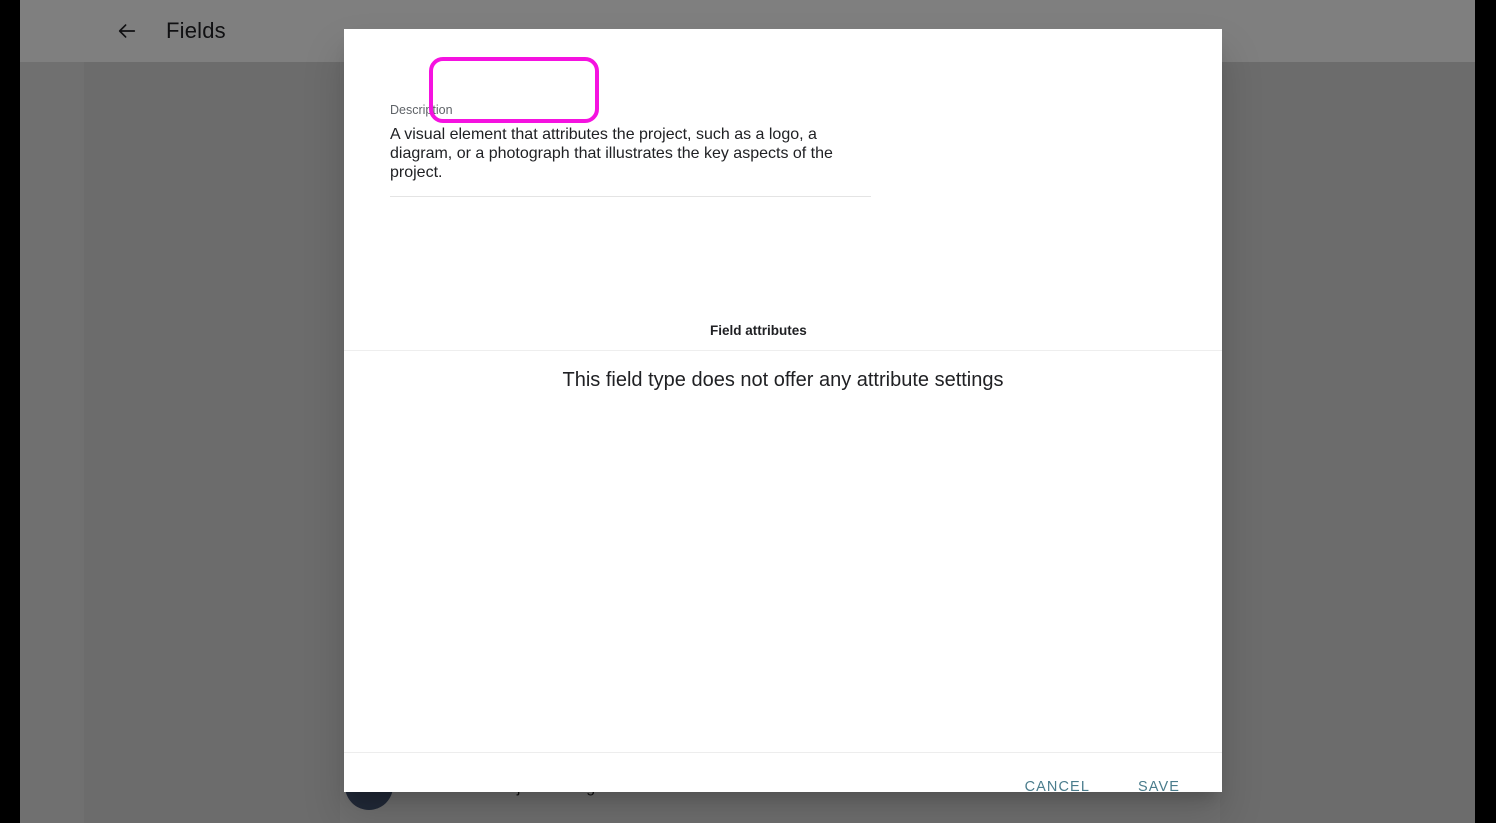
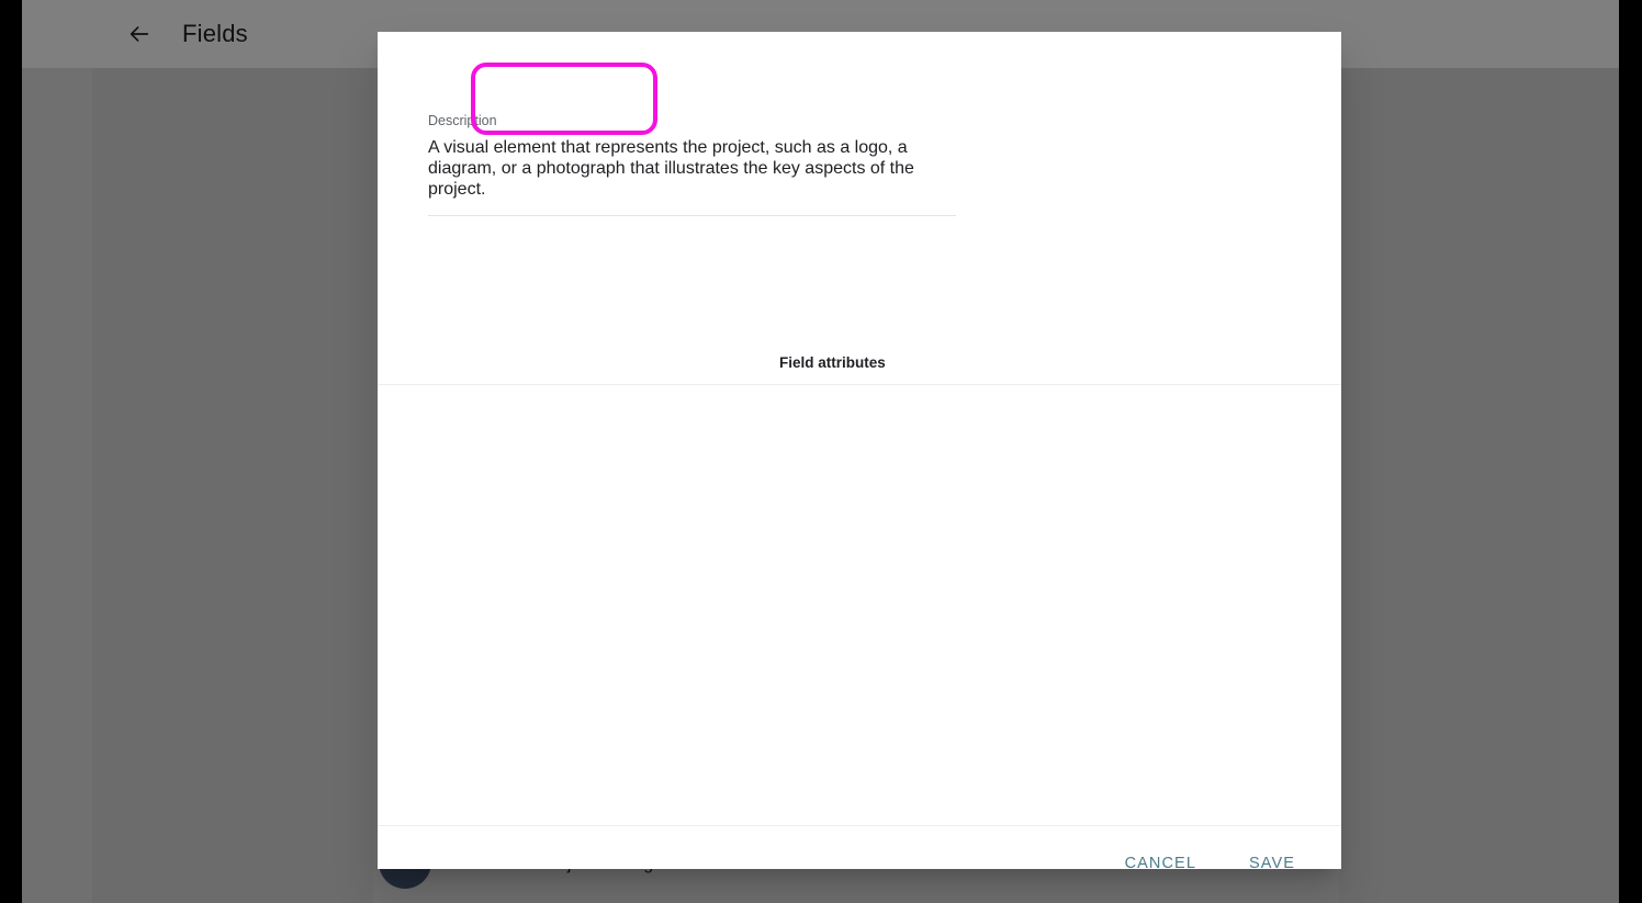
  Fields
  Description
- A visual element that attributes the project, such as a logo, a diagram, or a photograph that illustrates the key aspects of the project.
+ A visual element that represents the project, such as a logo, a diagram, or a photograph that illustrates the key aspects of the project.
  Field attributes
- This field type does not offer any attribute settings
  CANCEL
  SAVE
